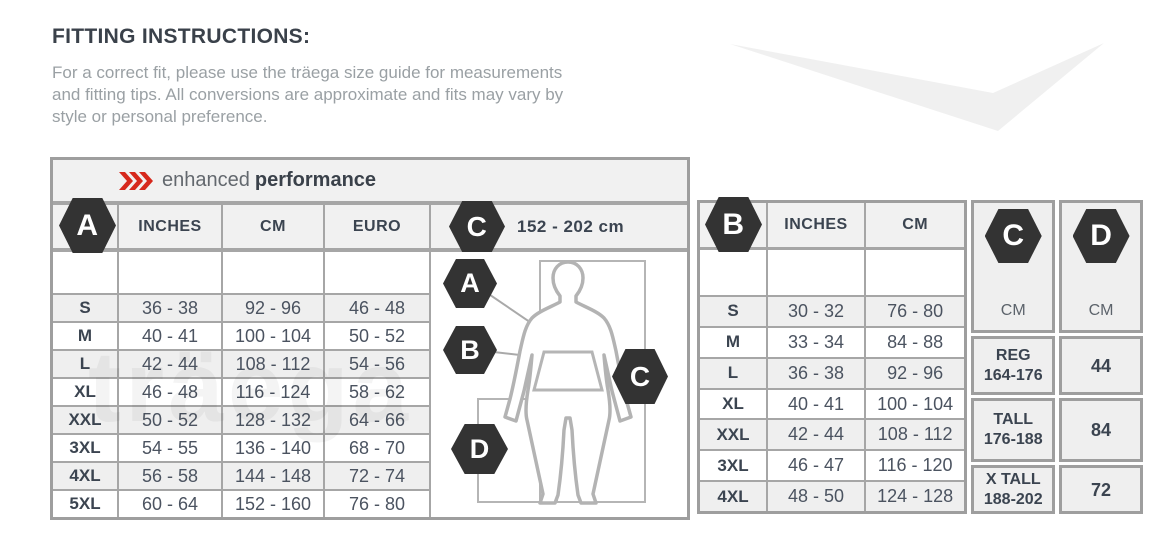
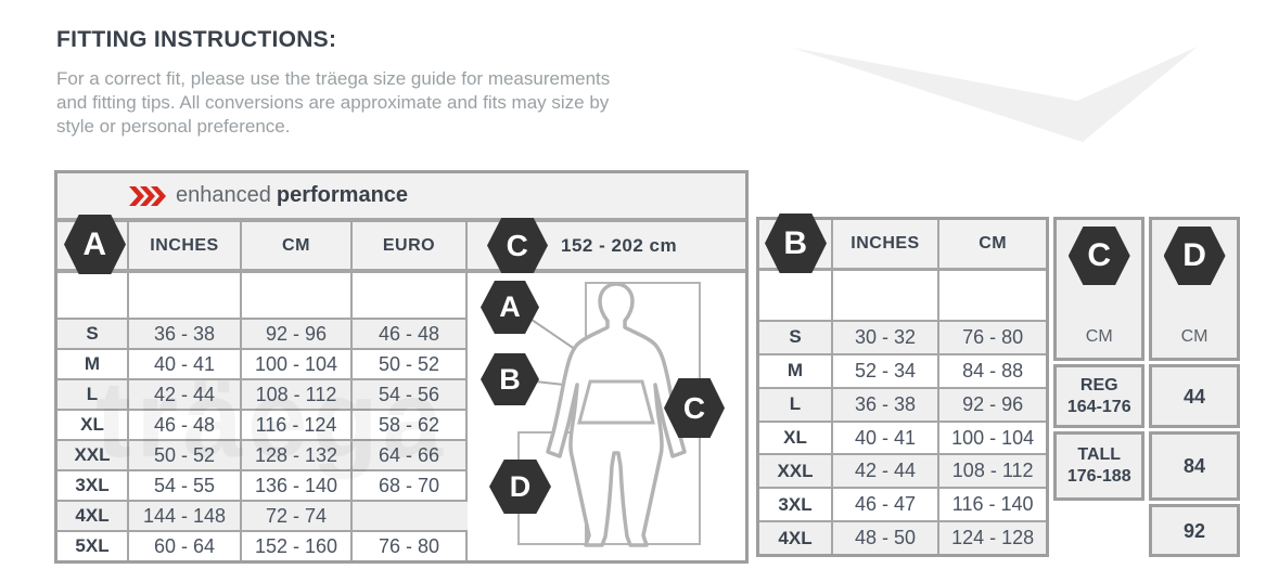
  FITTING INSTRUCTIONS:
  For a correct fit, please use the träega size guide for measurements
- and fitting tips. All conversions are approximate and fits may vary by
+ and fitting tips. All conversions are approximate and fits may size by
  style or personal preference.
  träega
  enhanced
  performance
  A
  INCHES
  CM
  EURO
  C
  152 - 202 cm
  S
  36 - 38
  92 - 96
  46 - 48
  M
  40 - 41
  100 - 104
  50 - 52
  L
  42 - 44
  108 - 112
  54 - 56
  XL
  46 - 48
  116 - 124
  58 - 62
  XXL
  50 - 52
  128 - 132
  64 - 66
  3XL
  54 - 55
  136 - 140
  68 - 70
  4XL
- 56 - 58
  144 - 148
  72 - 74
  5XL
  60 - 64
  152 - 160
  76 - 80
  A
  B
  C
  D
  B
  INCHES
  CM
  S
  30 - 32
  76 - 80
  M
- 33 - 34
+ 52 - 34
  84 - 88
  L
  36 - 38
  92 - 96
  XL
  40 - 41
  100 - 104
  XXL
  42 - 44
  108 - 112
  3XL
  46 - 47
- 116 - 120
+ 116 - 140
  4XL
  48 - 50
  124 - 128
  C
  CM
  REG
  164-176
  TALL
  176-188
- X TALL
- 188-202
  D
  CM
  44
  84
- 72
+ 92
